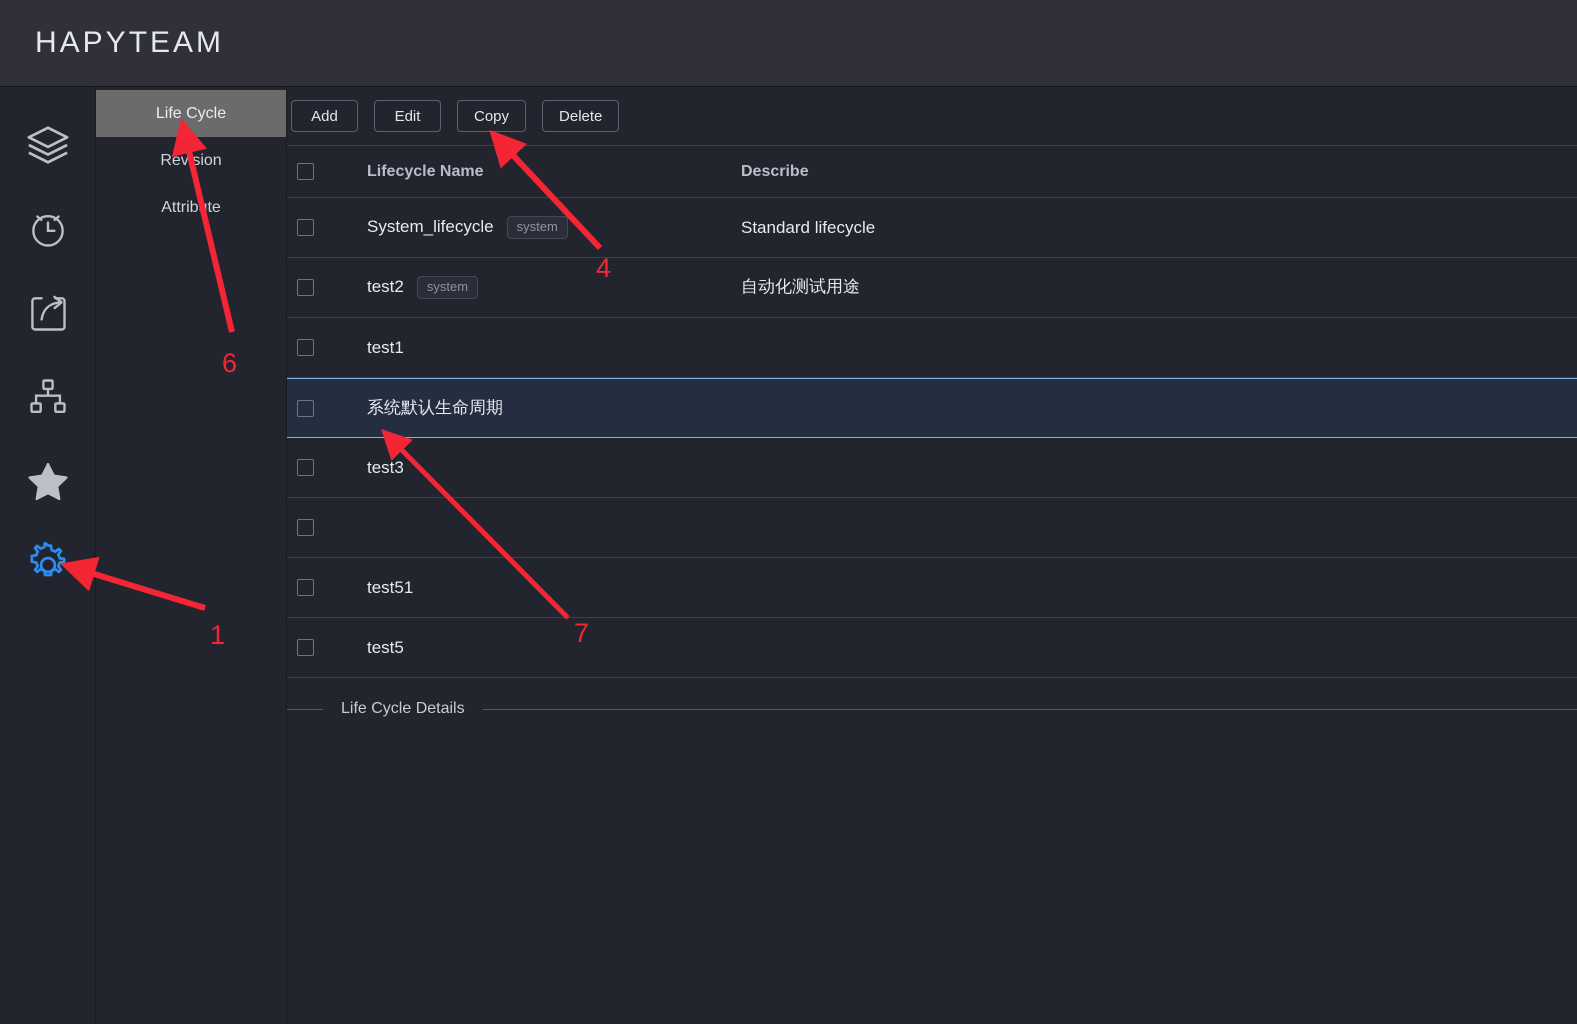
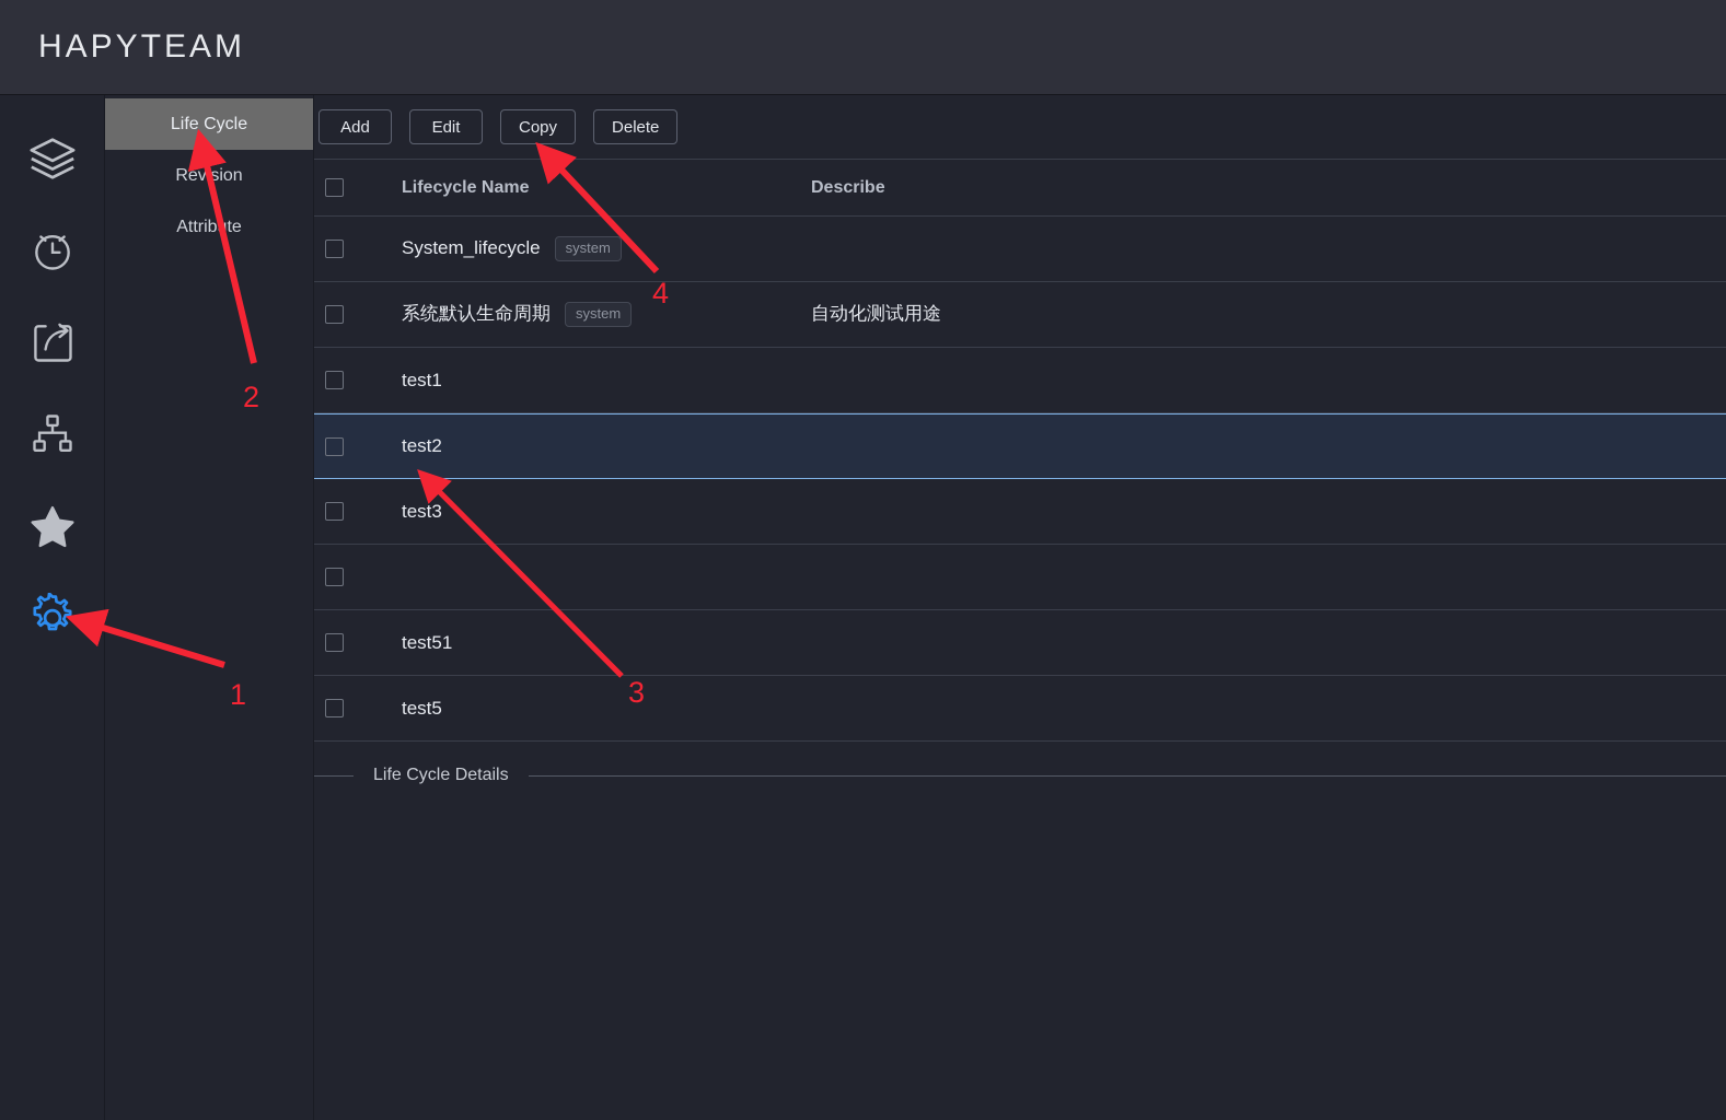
  HAPYTEAM
  Life Cycle
  Revsion
  Attribte
  Add
  Edit
  Copy
  Delete
  Lifecycle Name
  Describe
  System_lifecycle
  system
- Standard lifecycle
- test2
+ 系统默认生命周期
  system
  自动化测试用途
  test1
- 系统默认生命周期
+ test2
  test3
  test51
  test5
  Life Cycle Details
  1
- 6
+ 2
- 7
+ 3
  4
